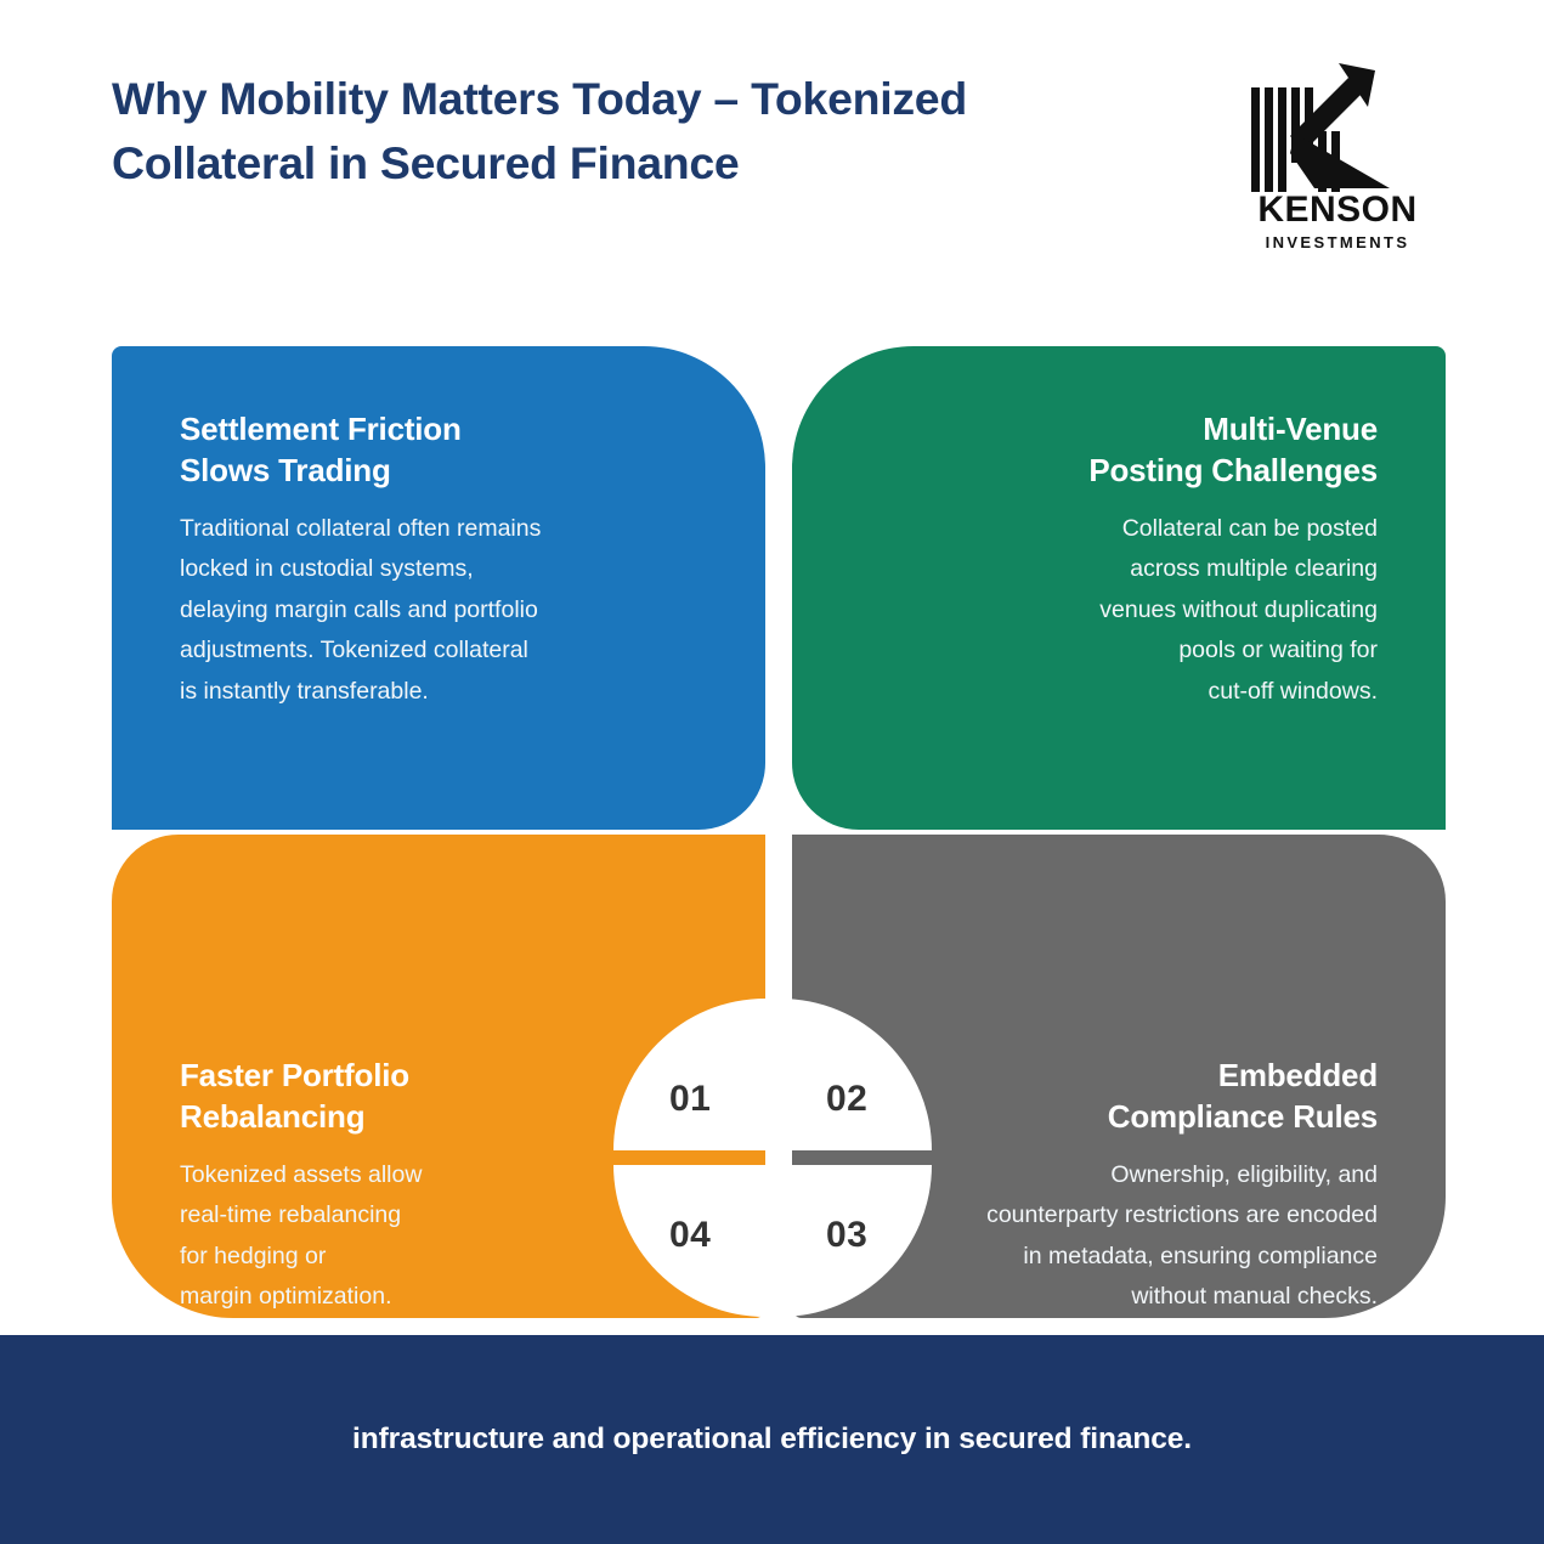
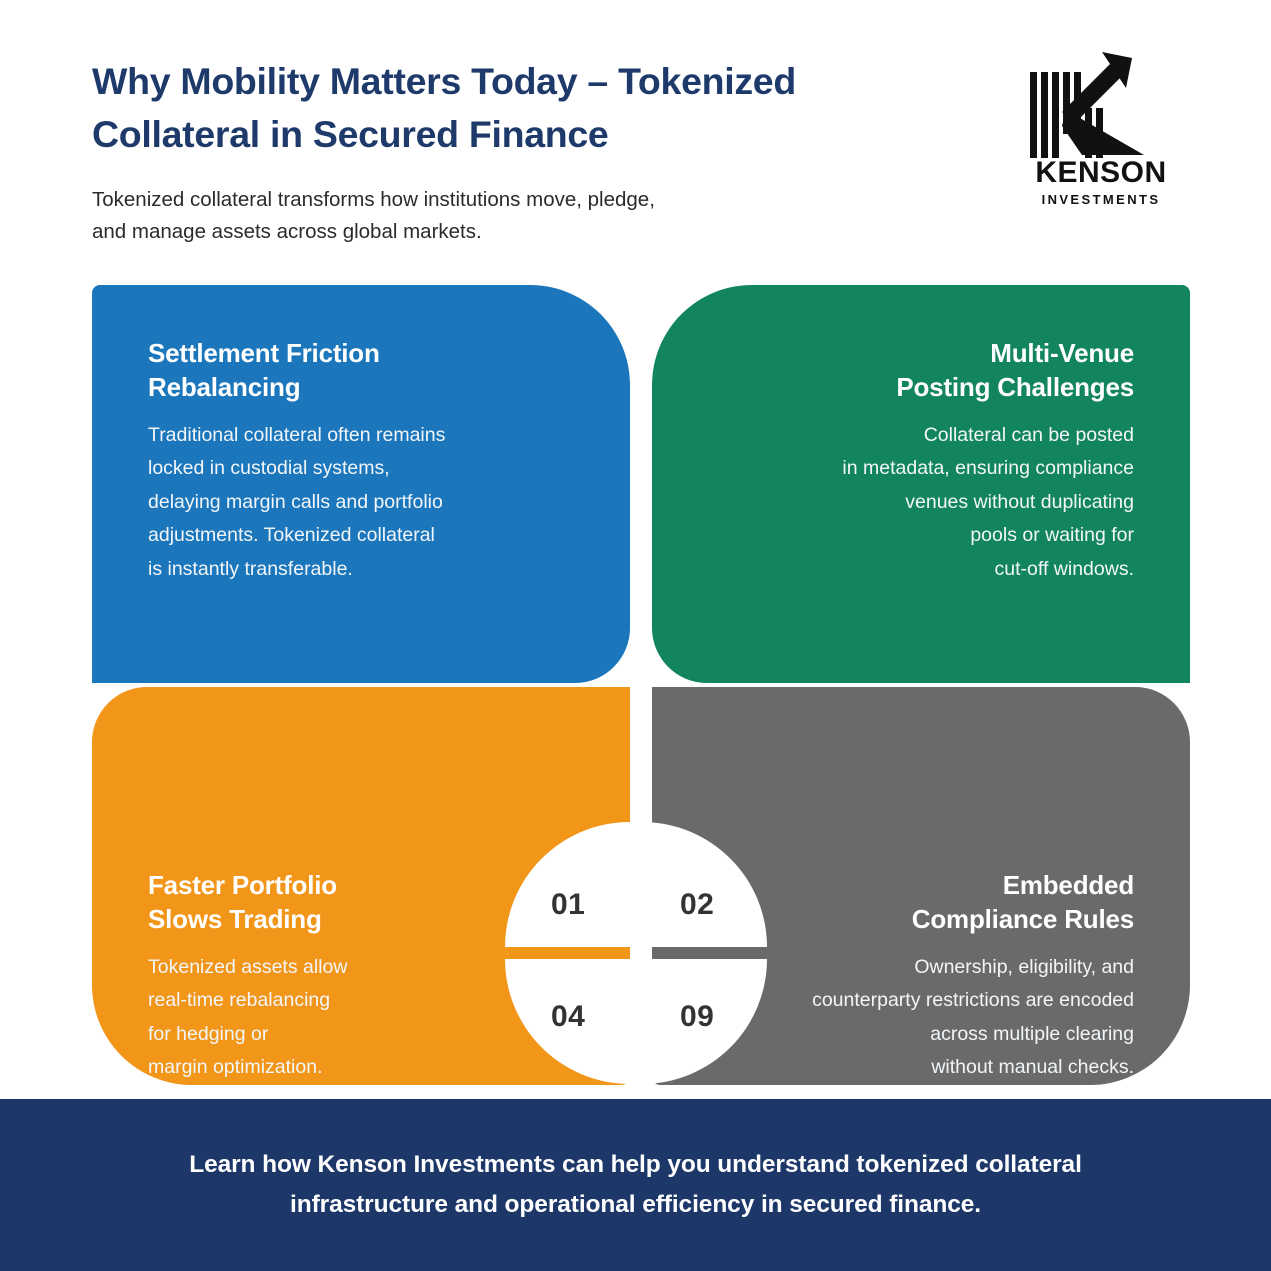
  Why Mobility Matters Today – Tokenized
  Collateral in Secured Finance
+ Tokenized collateral transforms how institutions move, pledge,
+ and manage assets across global markets.
  KENSON
  INVESTMENTS
  Settlement Friction
- Slows Trading
+ Rebalancing
  Traditional collateral often remains
  locked in custodial systems,
  delaying margin calls and portfolio
  adjustments. Tokenized collateral
  is instantly transferable.
  Multi-Venue
  Posting Challenges
  Collateral can be posted
- across multiple clearing
+ in metadata, ensuring compliance
  venues without duplicating
  pools or waiting for
  cut-off windows.
  Faster Portfolio
- Rebalancing
+ Slows Trading
  Tokenized assets allow
  real-time rebalancing
  for hedging or
  margin optimization.
  Embedded
  Compliance Rules
  Ownership, eligibility, and
  counterparty restrictions are encoded
- in metadata, ensuring compliance
+ across multiple clearing
  without manual checks.
  01
  02
  04
- 03
+ 09
+ Learn how Kenson Investments can help you understand tokenized collateral
  infrastructure and operational efficiency in secured finance.
